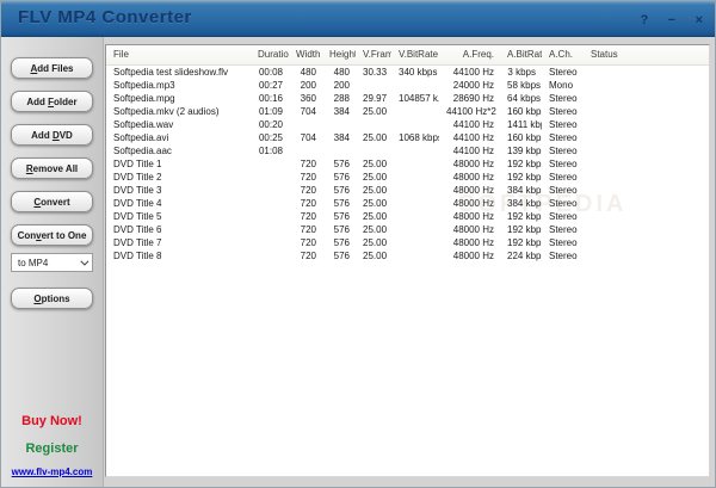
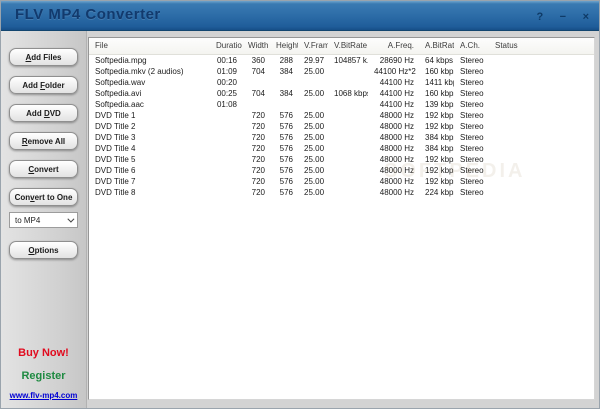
  FLV MP4 Converter
  ? − ×
  Add Files
  Add Folder
  Add DVD
  Remove All
  Convert
  Convert to One
  to MP4
  Options
  Buy Now!
  Register
  www.flv-mp4.com
  SOFTPEDIA
  File	Duratio	Width	Heigh	V.Fram	V.BitRate	A.Freq.	A.BitRat	A.Ch.	Status
- Softpedia test slideshow.flv	00:08	480	480	30.33	340 kbps	44100 Hz	3 kbps	Stereo
- Softpedia.mp3	00:27	200	200			24000 Hz	58 kbps	Mono
  Softpedia.mpg	00:16	360	288	29.97	104857 k	28690 Hz	64 kbps	Stereo
  Softpedia.mkv (2 audios)	01:09	704	384	25.00		44100 Hz*2	160 kbp	Stereo
  Softpedia.wav	00:20					44100 Hz	1411 kb	Stereo
  Softpedia.avi	00:25	704	384	25.00	1068 kbp	44100 Hz	160 kbp	Stereo
  Softpedia.aac	01:08					44100 Hz	139 kbp	Stereo
  DVD Title 1		720	576	25.00		48000 Hz	192 kbp	Stereo
  DVD Title 2		720	576	25.00		48000 Hz	192 kbp	Stereo
  DVD Title 3		720	576	25.00		48000 Hz	384 kbp	Stereo
  DVD Title 4		720	576	25.00		48000 Hz	384 kbp	Stereo
  DVD Title 5		720	576	25.00		48000 Hz	192 kbp	Stereo
  DVD Title 6		720	576	25.00		48000 Hz	192 kbp	Stereo
  DVD Title 7		720	576	25.00		48000 Hz	192 kbp	Stereo
  DVD Title 8		720	576	25.00		48000 Hz	224 kbp	Stereo
